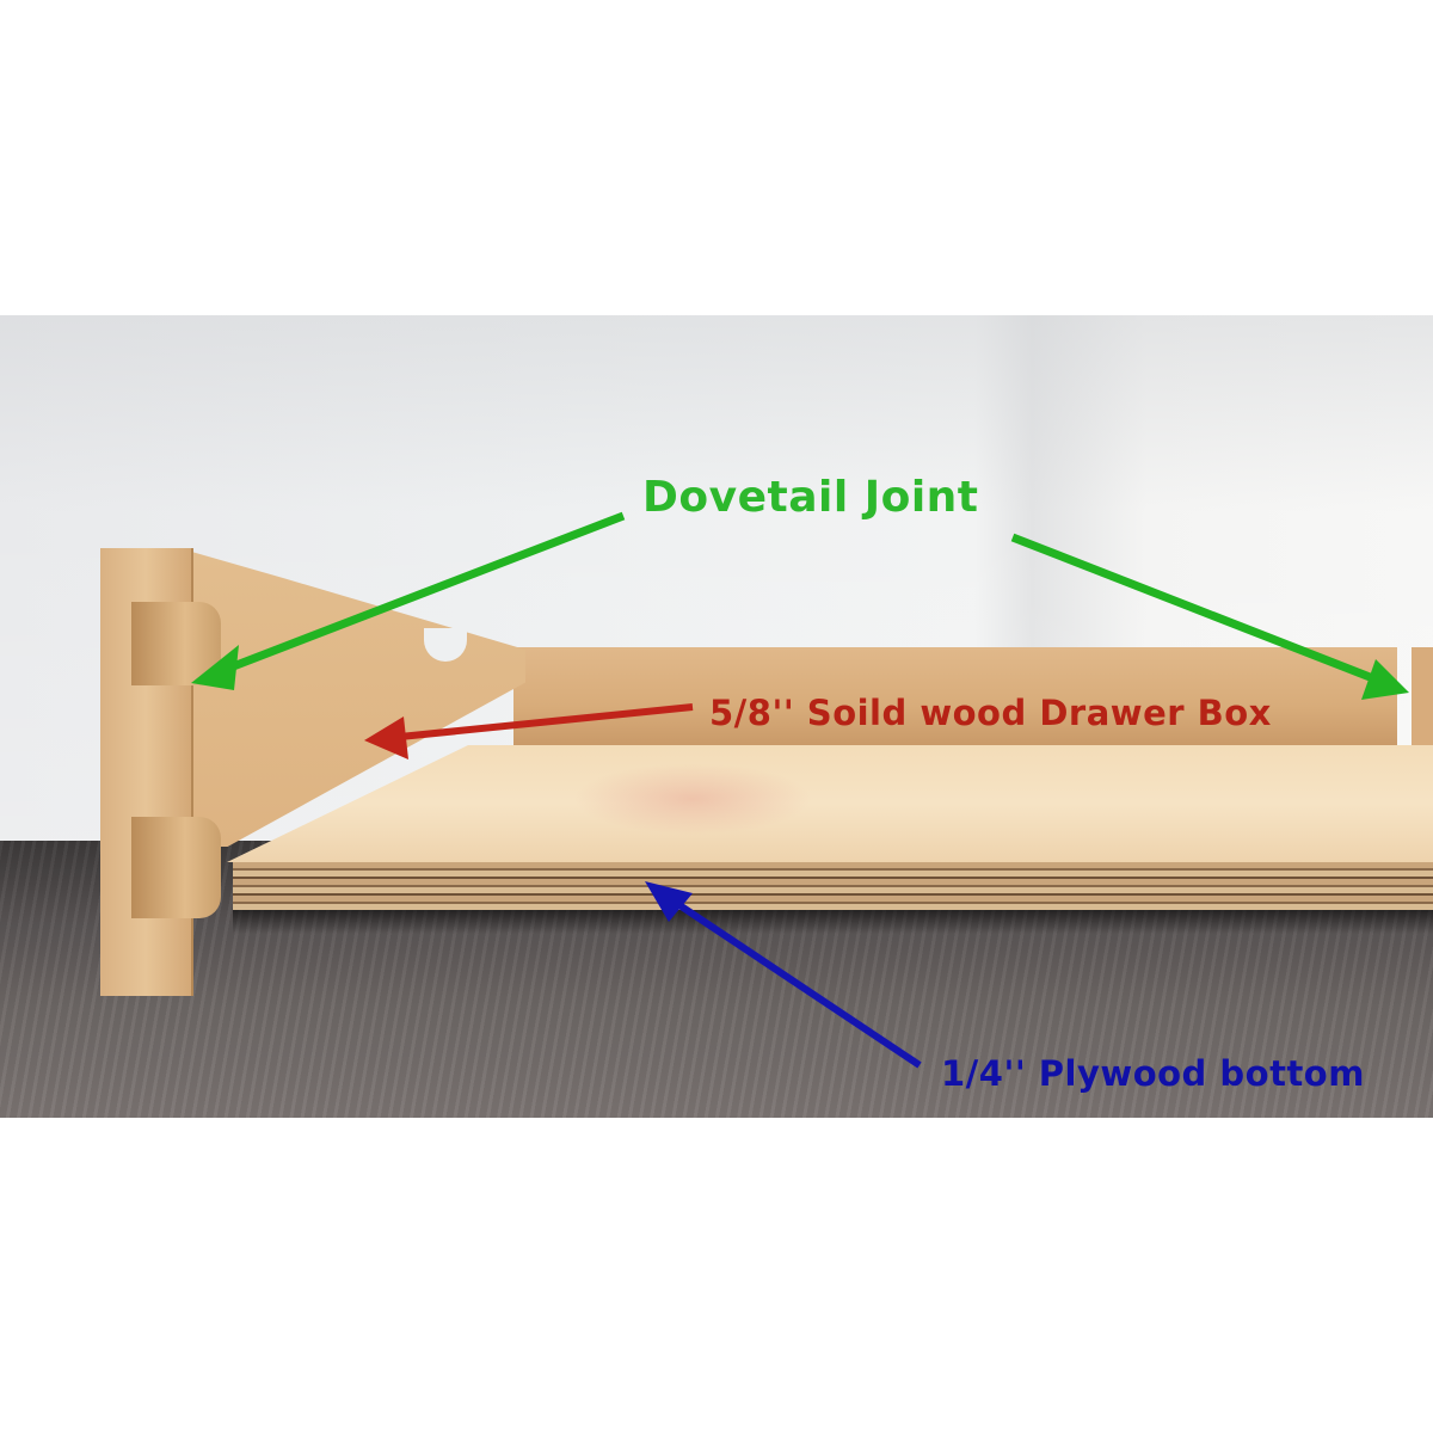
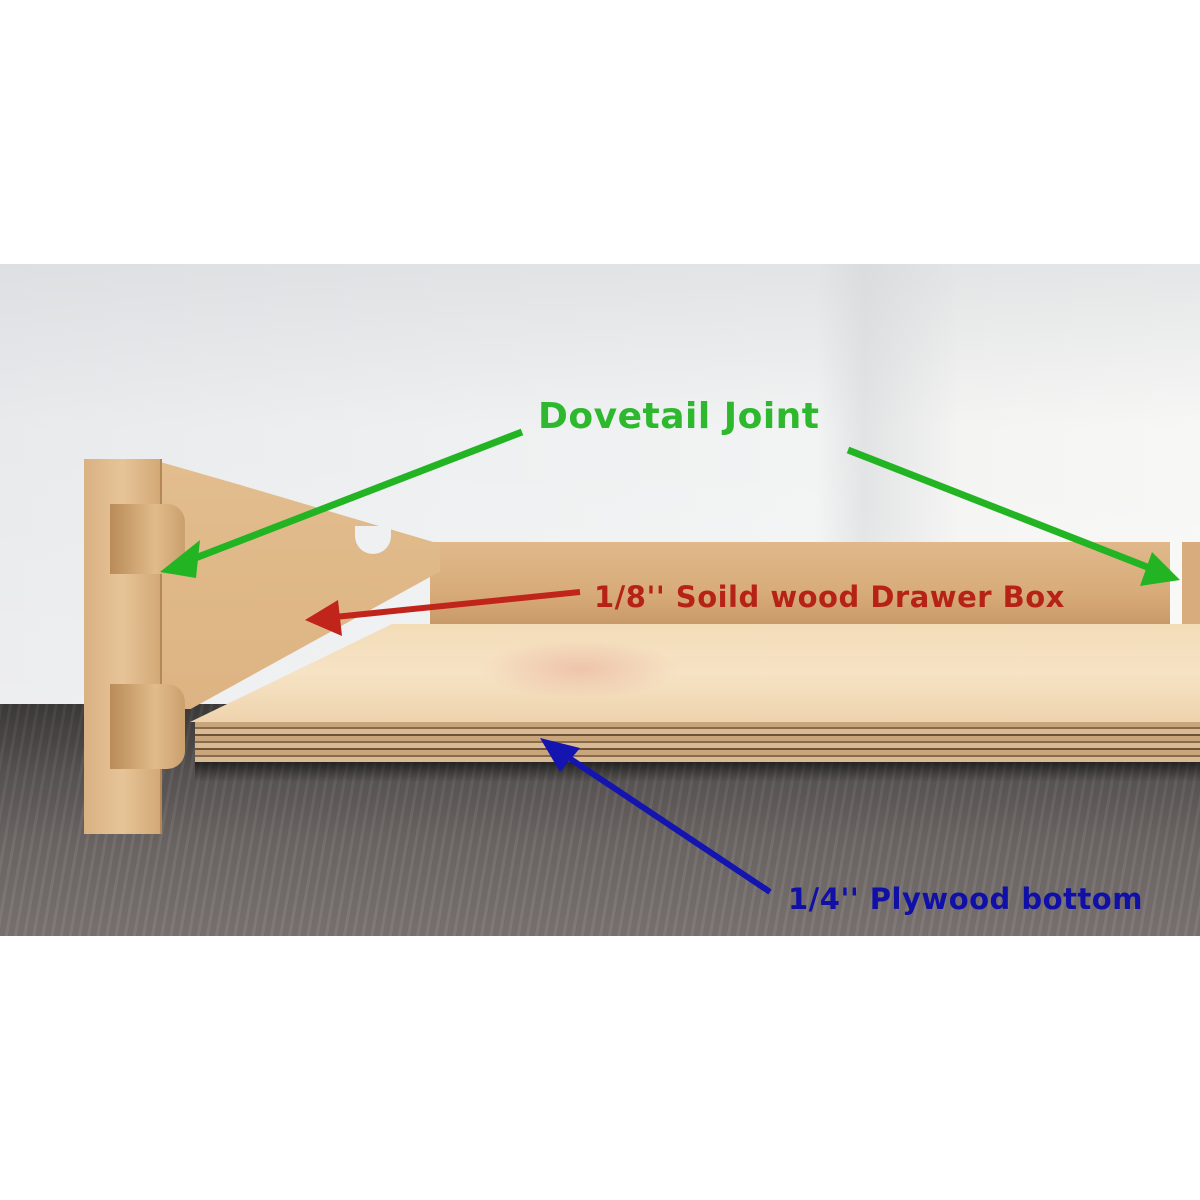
  Dovetail Joint
- 5/8'' Soild wood Drawer Box
+ 1/8'' Soild wood Drawer Box
  1/4'' Plywood bottom
